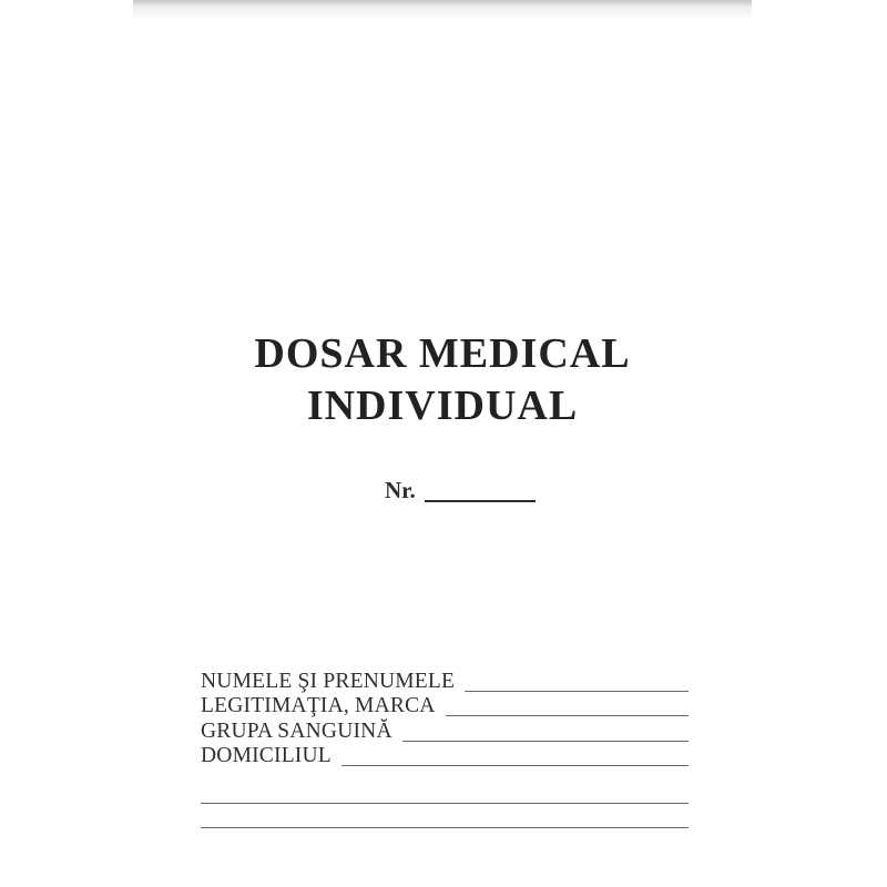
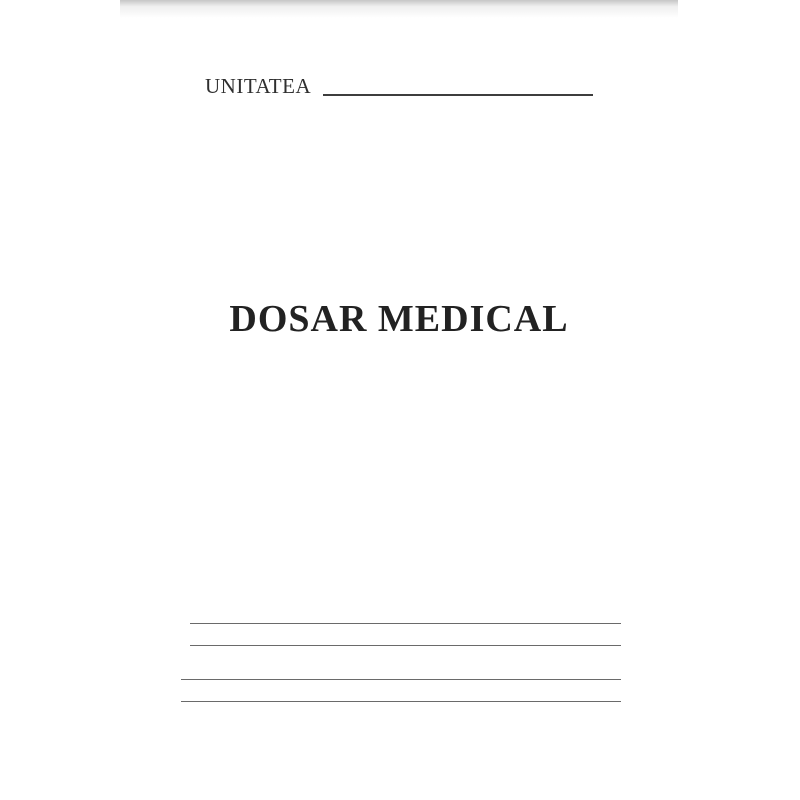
+ UNITATEA
  DOSAR MEDICAL
- INDIVIDUAL
- Nr.
- NUMELE ŞI PRENUMELE
- LEGITIMAŢIA, MARCA
- GRUPA SANGUINĂ
- DOMICILIUL
